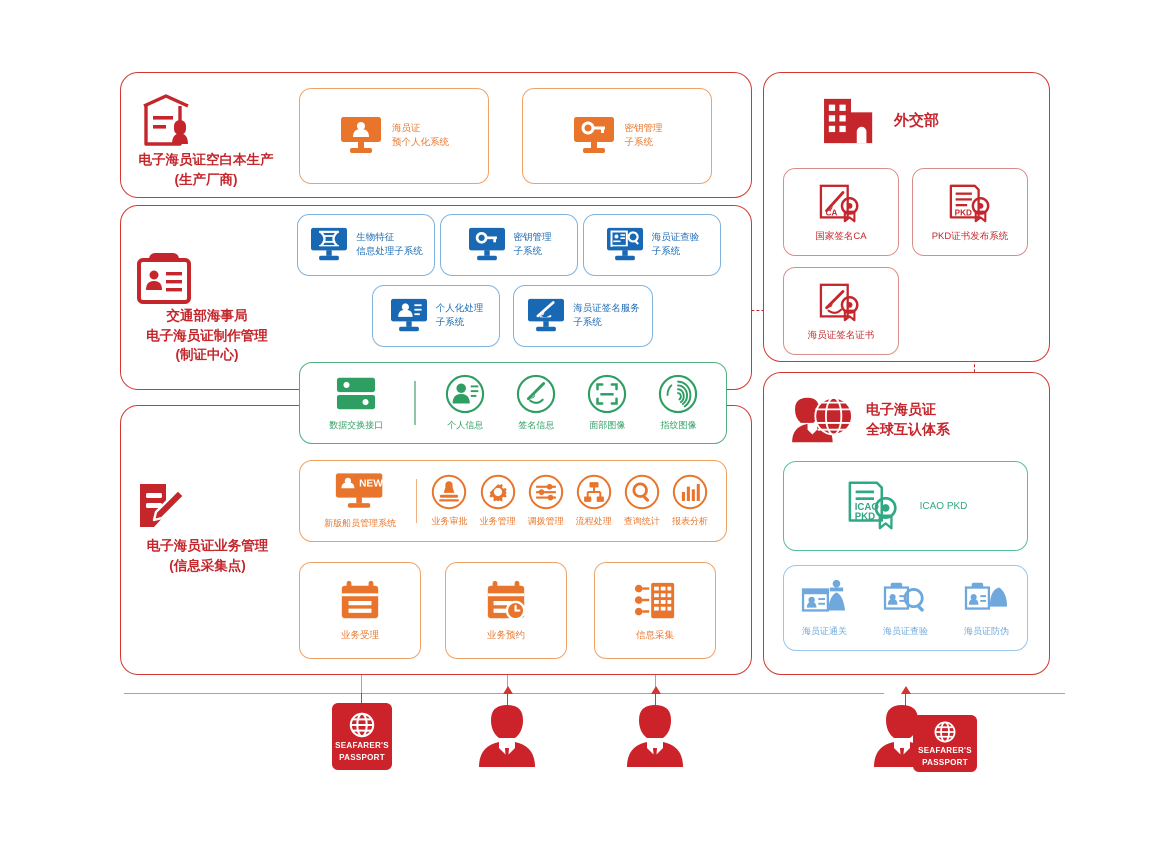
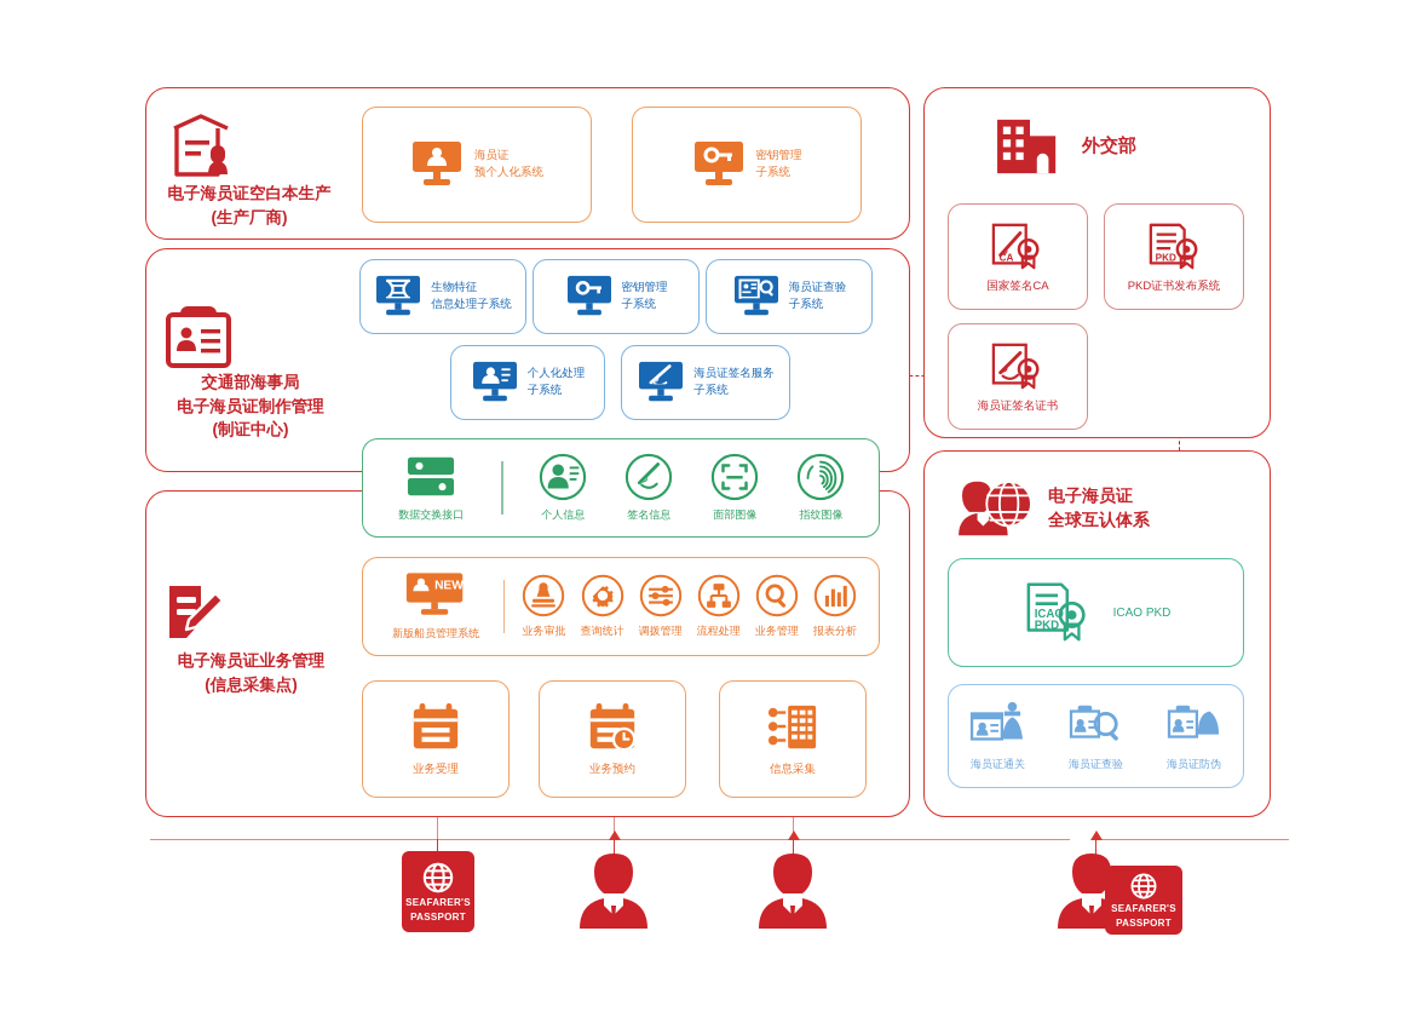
  电子海员证空白本生产
  (生产厂商)
  海员证
  预个人化系统
  密钥管理
  子系统
  交通部海事局
  电子海员证制作管理
  (制证中心)
  生物特征
  信息处理子系统
  密钥管理
  子系统
  海员证查验
  子系统
  个人化处理
  子系统
  海员证签名服务
  子系统
  电子海员证业务管理
  (信息采集点)
  NEW
  新版船员管理系统
  业务审批
- 业务管理
+ 查询统计
  调拨管理
  流程处理
- 查询统计
+ 业务管理
  报表分析
  业务受理
  业务预约
  信息采集
  数据交换接口
  个人信息
  签名信息
  面部图像
  指纹图像
  外交部
  CA
  国家签名CA
  PKD
  PKD证书发布系统
  海员证签名证书
  电子海员证
  全球互认体系
  ICA
  PKD
  ICAO PKD
  海员证通关
  海员证查验
  海员证防伪
  SEAFARER'S
  PASSPORT
  SEAFARER'S
  PASSPORT
